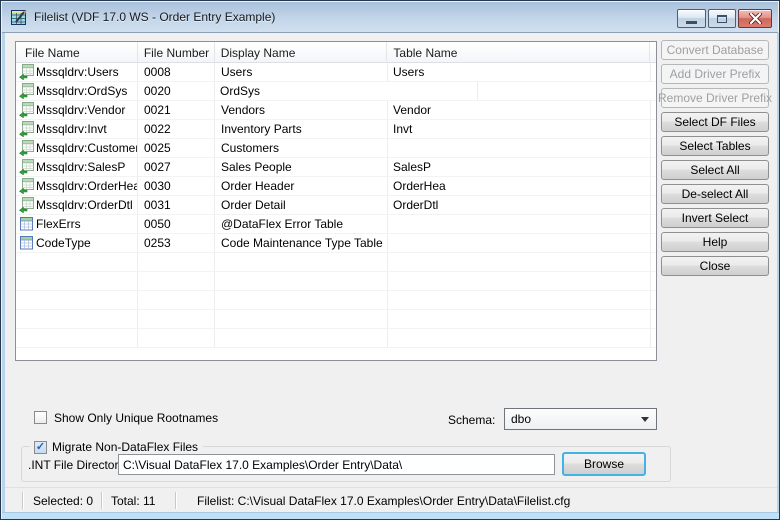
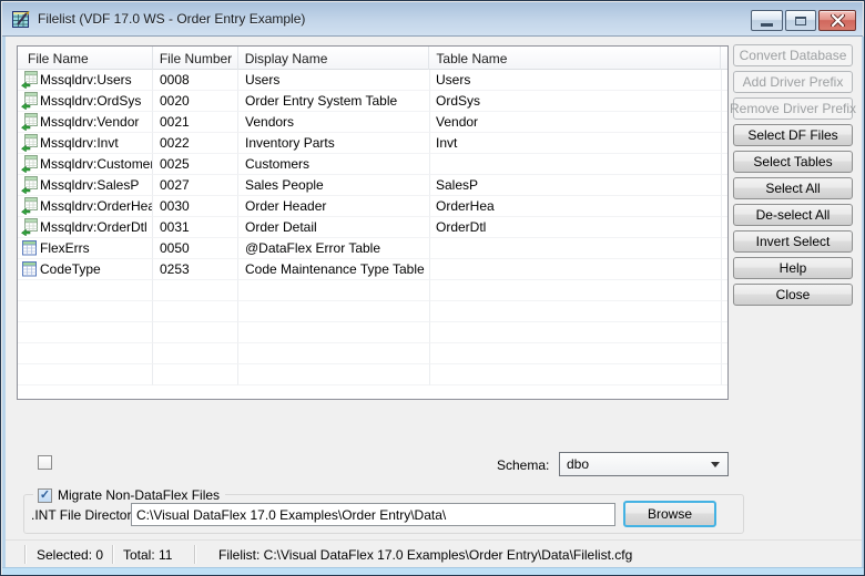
  Filelist (VDF 17.0 WS - Order Entry Example)
  File Name
  File Number
  Display Name
  Table Name
  Mssqldrv:Users
  0008
  Users
  Users
  Mssqldrv:OrdSys
  0020
+ Order Entry System Table
  OrdSys
  Mssqldrv:Vendor
  0021
  Vendors
  Vendor
  Mssqldrv:Invt
  0022
  Inventory Parts
  Invt
  Mssqldrv:Custome
  0025
  Customers
  Mssqldrv:SalesP
  0027
  Sales People
  SalesP
  Mssqldrv:OrderHea
  0030
  Order Header
  OrderHea
  Mssqldrv:OrderDtl
  0031
  Order Detail
  OrderDtl
  FlexErrs
  0050
  @DataFlex Error Table
  CodeType
  0253
  Code Maintenance Type Table
  Convert Database
  Add Driver Prefix
  Remove Driver Prefix
  Select DF Files
  Select Tables
  Select All
  De-select All
  Invert Select
  Help
  Close
- Show Only Unique Rootnames
  Schema:
  dbo
  ✓
  Migrate Non-DataFlex Files
  .INT File Director
  C:\Visual DataFlex 17.0 Examples\Order Entry\Data\
  Browse
  Selected: 0
  Total: 11
  Filelist: C:\Visual DataFlex 17.0 Examples\Order Entry\Data\Filelist.cfg
